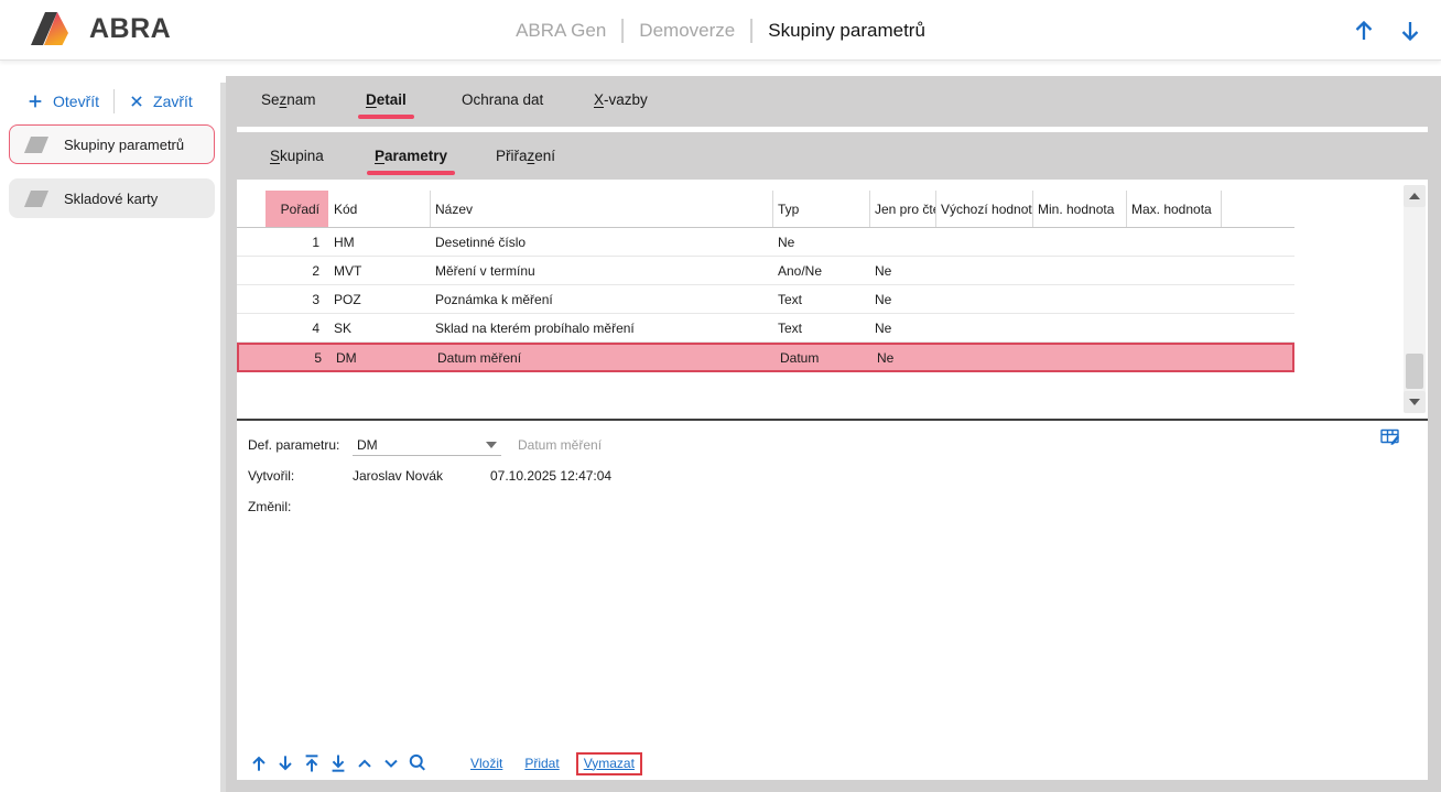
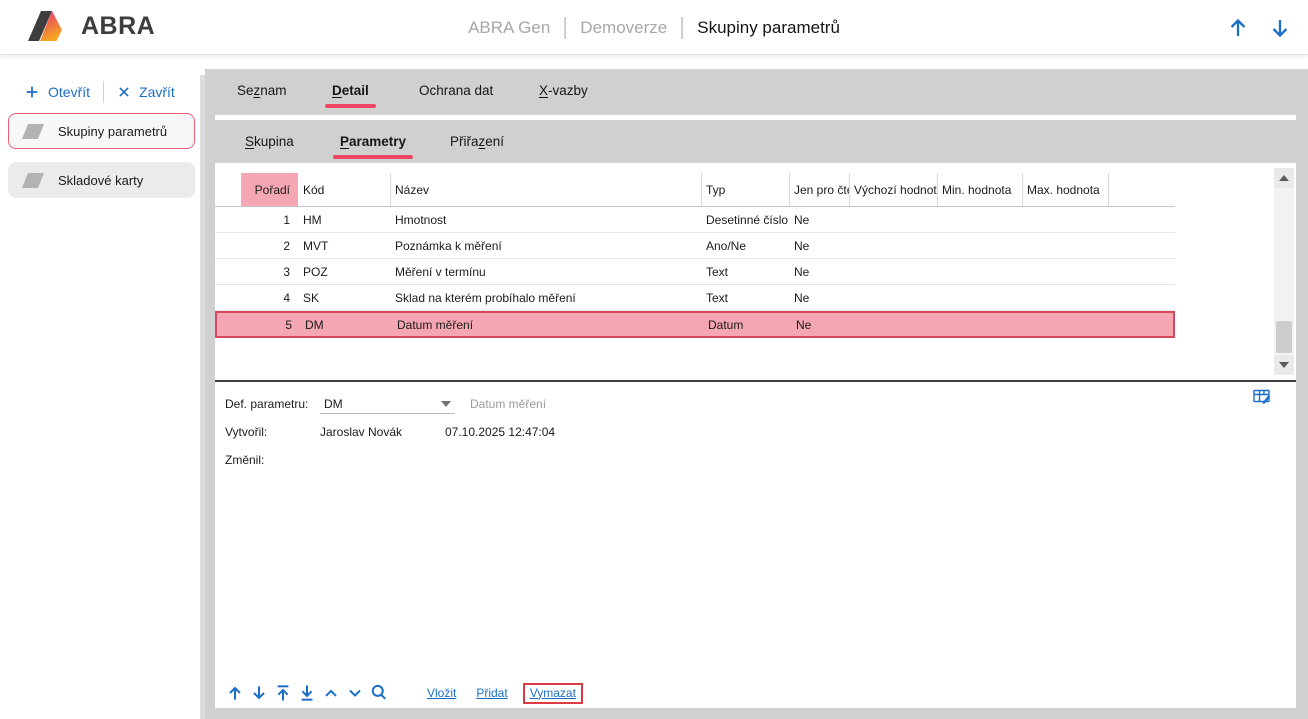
  ABRA
  ABRA Gen
  Demoverze
  Skupiny parametrů
  Otevřít
  Zavřít
  Skupiny parametrů
  Skladové karty
  Seznam
  Detail
  Ochrana dat
  X-vazby
  Skupina
  Parametry
  Přiřazení
  Pořadí
  Kód
  Název
  Typ
  Jen pro čt
  Výchozí hodnot
  Min. hodnota
  Max. hodnota
  1
  HM
+ Hmotnost
  Desetinné číslo
  Ne
  2
  MVT
- Měření v termínu
+ Poznámka k měření
  Ano/Ne
  Ne
  3
  POZ
- Poznámka k měření
+ Měření v termínu
  Text
  Ne
  4
  SK
  Sklad na kterém probíhalo měření
  Text
  Ne
  5
  DM
  Datum měření
  Datum
  Ne
  Def. parametru:
  DM
  Datum měření
  Vytvořil:
  Jaroslav Novák
  07.10.2025 12:47:04
  Změnil:
  Vložit
  Přidat
  Vymazat
